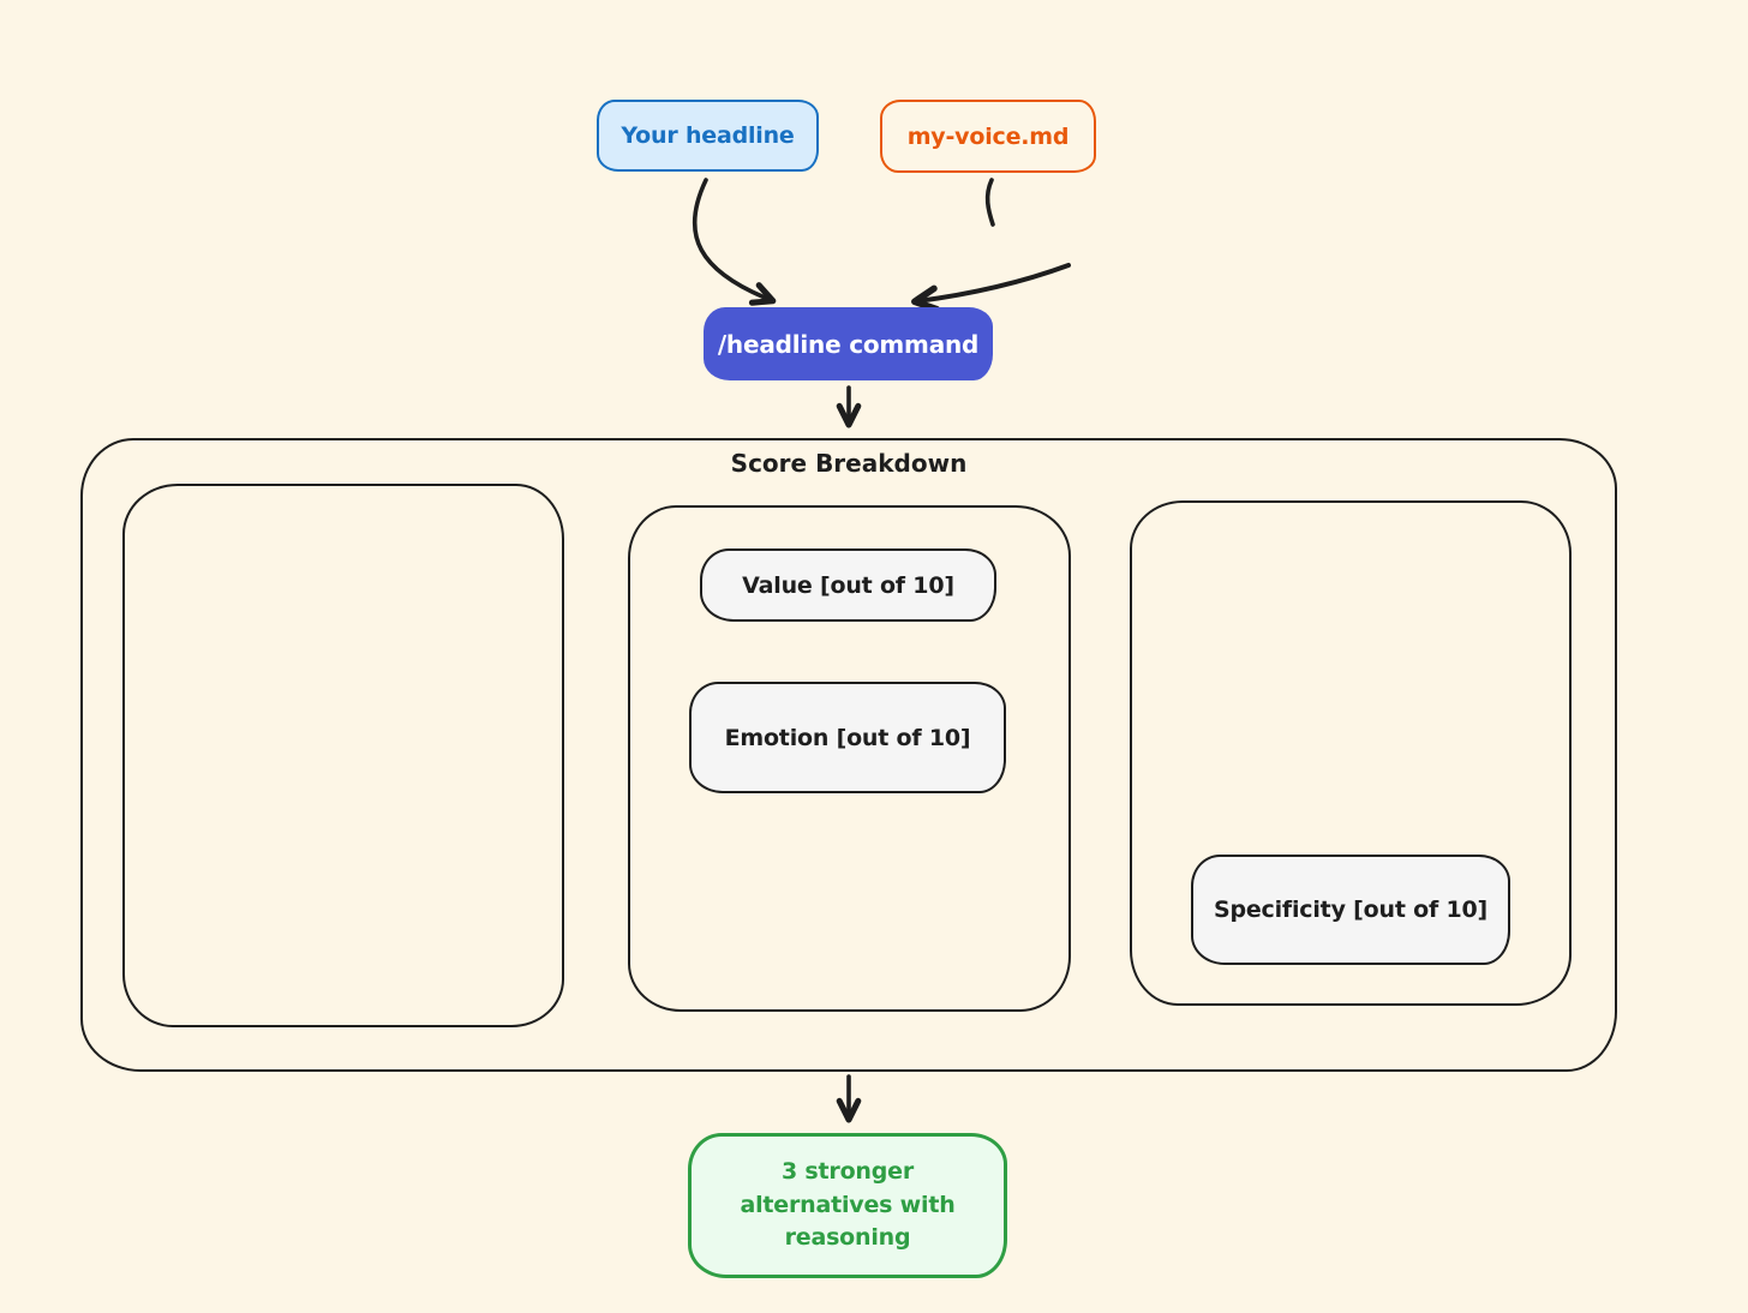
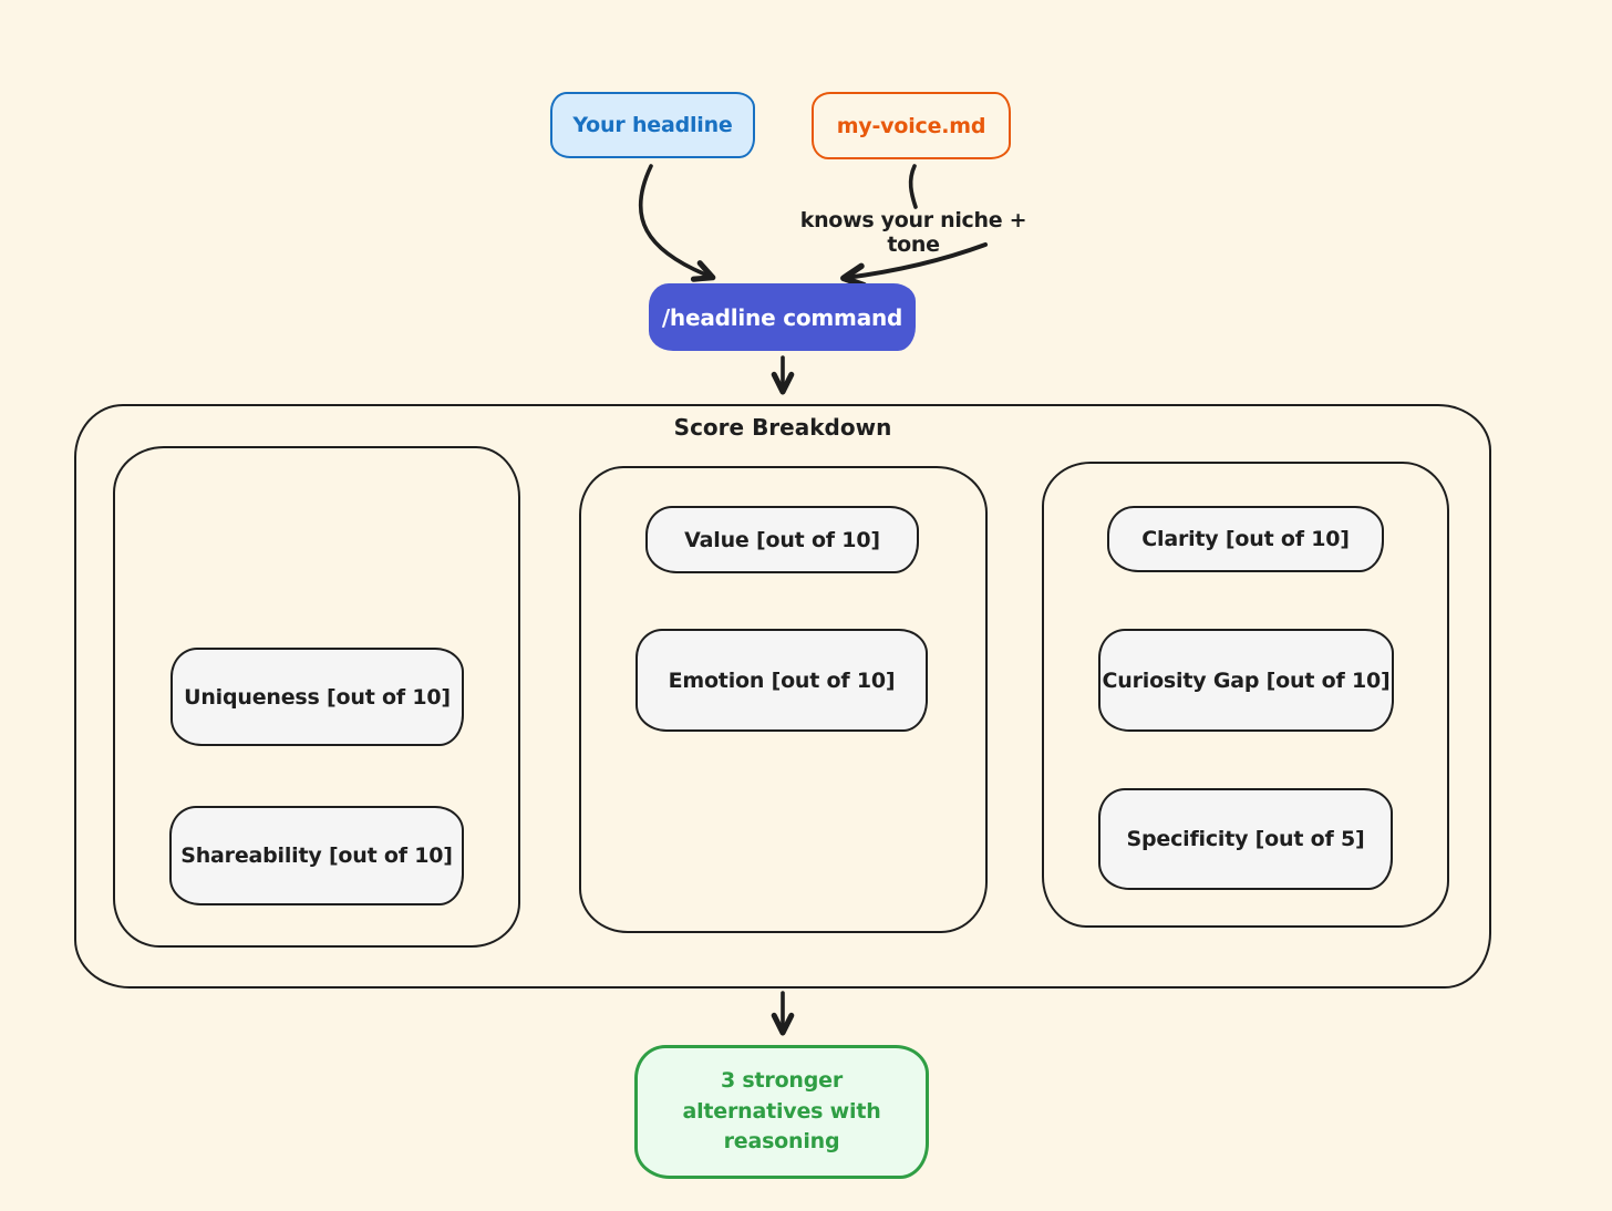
  Your headline
  my-voice.md
+ knows your niche + tone
  /headline command
  Score Breakdown
+ Uniqueness [out of 10]
+ Shareability [out of 10]
  Value [out of 10]
  Emotion [out of 10]
+ Clarity [out of 10]
+ Curiosity Gap [out of 10]
- Specificity [out of 10]
+ Specificity [out of 5]
  3 stronger alternatives with reasoning
